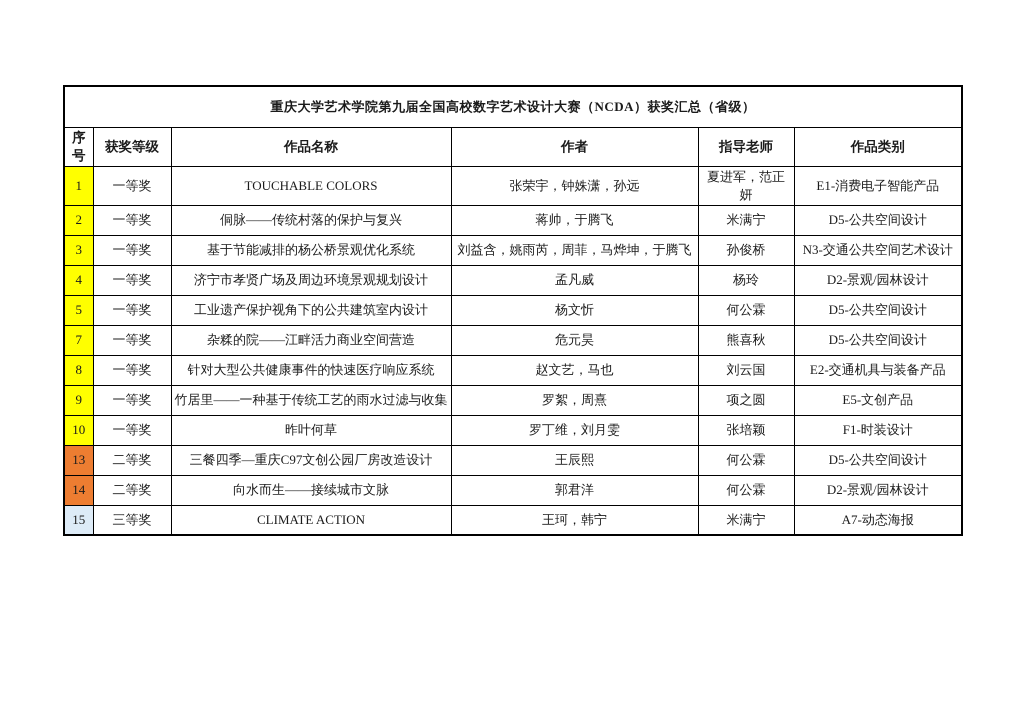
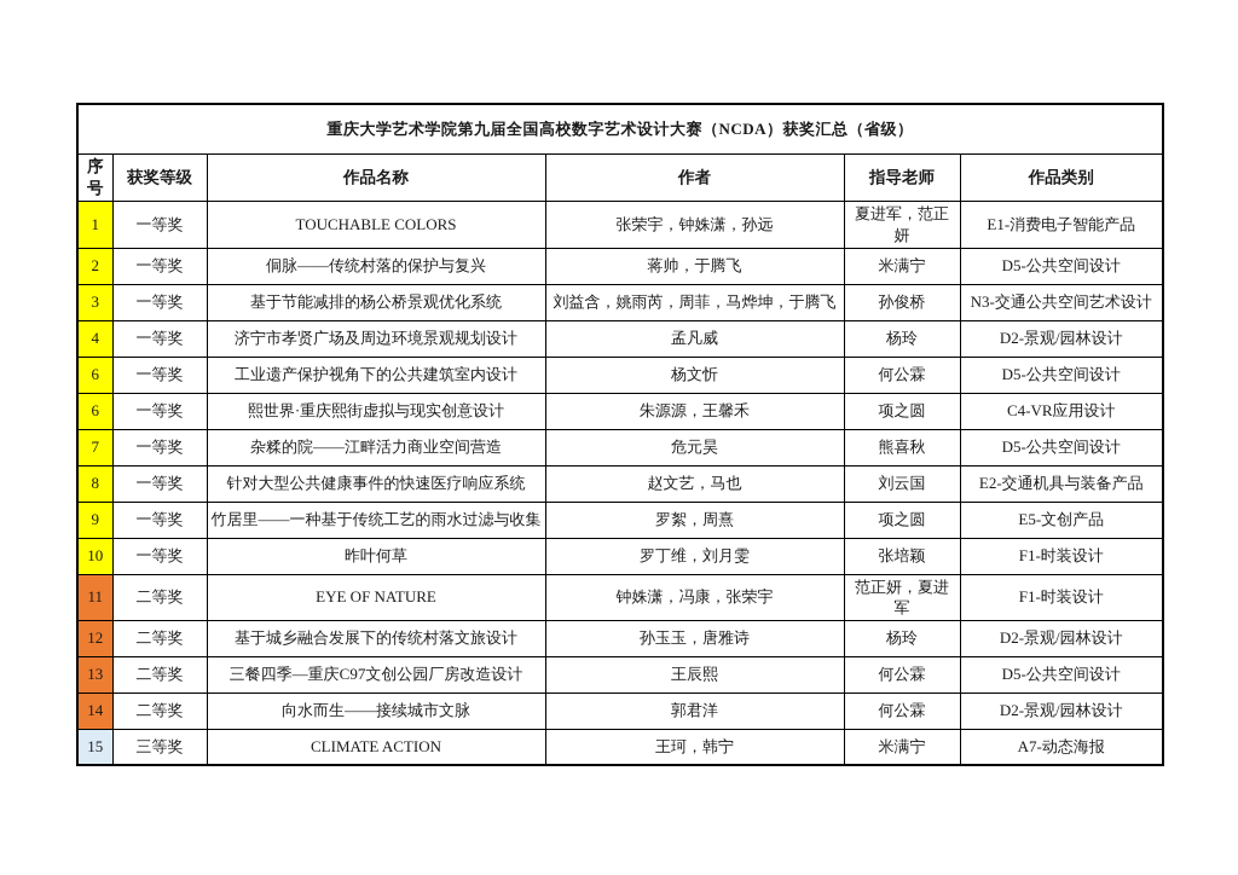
  重庆大学艺术学院第九届全国高校数字艺术设计大赛（NCDA）获奖汇总（省级）
  序号	获奖等级	作品名称	作者	指导老师	作品类别
  1	一等奖	TOUCHABLE COLORS	张荣宇，钟姝潇，孙远	夏进军，范正妍	E1-消费电子智能产品
  2	一等奖	侗脉——传统村落的保护与复兴	蒋帅，于腾飞	米满宁	D5-公共空间设计
  3	一等奖	基于节能减排的杨公桥景观优化系统	刘益含，姚雨芮，周菲，马烨坤，于腾飞	孙俊桥	N3-交通公共空间艺术设计
  4	一等奖	济宁市孝贤广场及周边环境景观规划设计	孟凡威	杨玲	D2-景观/园林设计
- 5	一等奖	工业遗产保护视角下的公共建筑室内设计	杨文忻	何公霖	D5-公共空间设计
+ 6	一等奖	工业遗产保护视角下的公共建筑室内设计	杨文忻	何公霖	D5-公共空间设计
+ 6	一等奖	熙世界·重庆熙街虚拟与现实创意设计	朱源源，王馨禾	项之圆	C4-VR应用设计
  7	一等奖	杂糅的院——江畔活力商业空间营造	危元昊	熊喜秋	D5-公共空间设计
  8	一等奖	针对大型公共健康事件的快速医疗响应系统	赵文艺，马也	刘云国	E2-交通机具与装备产品
  9	一等奖	竹居里——一种基于传统工艺的雨水过滤与收集	罗絮，周熹	项之圆	E5-文创产品
  10	一等奖	昨叶何草	罗丁维，刘月雯	张培颖	F1-时装设计
+ 11	二等奖	EYE OF NATURE	钟姝潇，冯康，张荣宇	范正妍，夏进军	F1-时装设计
+ 12	二等奖	基于城乡融合发展下的传统村落文旅设计	孙玉玉，唐雅诗	杨玲	D2-景观/园林设计
  13	二等奖	三餐四季—重庆C97文创公园厂房改造设计	王辰熙	何公霖	D5-公共空间设计
  14	二等奖	向水而生——接续城市文脉	郭君洋	何公霖	D2-景观/园林设计
  15	三等奖	CLIMATE ACTION	王珂，韩宁	米满宁	A7-动态海报
